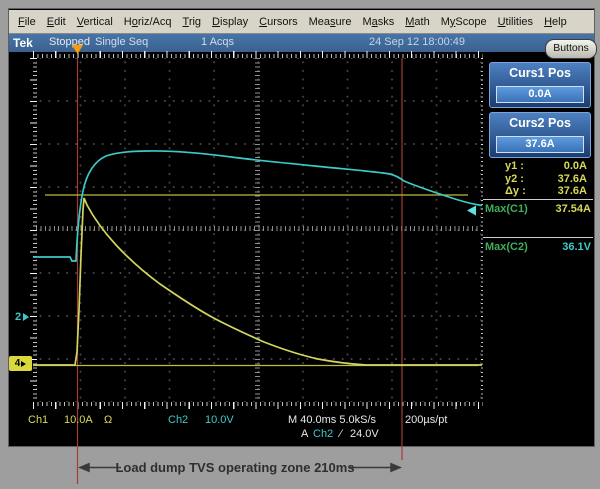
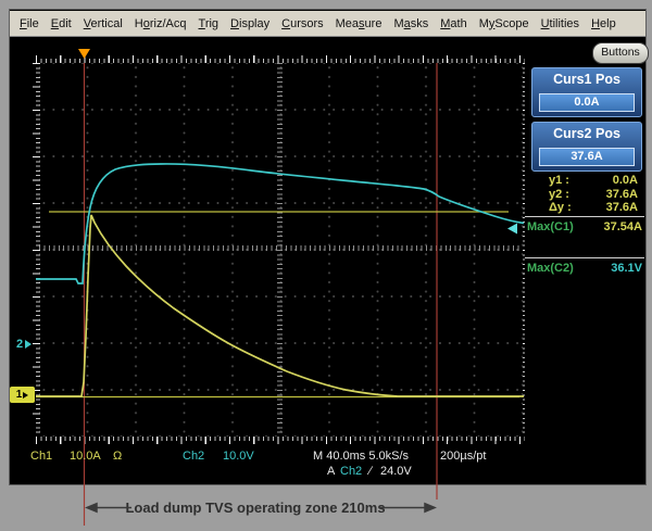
  File
  Edit
  Vertical
  Horiz/Acq
  Trig
  Display
  Cursors
  Measure
  Masks
  Math
  MyScope
  Utilities
  Help
- Tek
- Stopped
- Single Seq
- 1 Acqs
- 24 Sep 12 18:00:49
  Buttons
  2
- 4
+ 1
  Ch1
  10.0A
  Ω
  Ch2
  10.0V
  M 40.0ms 5.0kS/s
  200µs/pt
  A
  Ch2
  ∕
  24.0V
  Curs1 Pos
  0.0A
  Curs2 Pos
  37.6A
  y1 :
  0.0A
  y2 :
  37.6A
  Δy :
  37.6A
  Max(C1)
  37.54A
  Max(C2)
  36.1V
  oad dump TVS operating zone 210m
